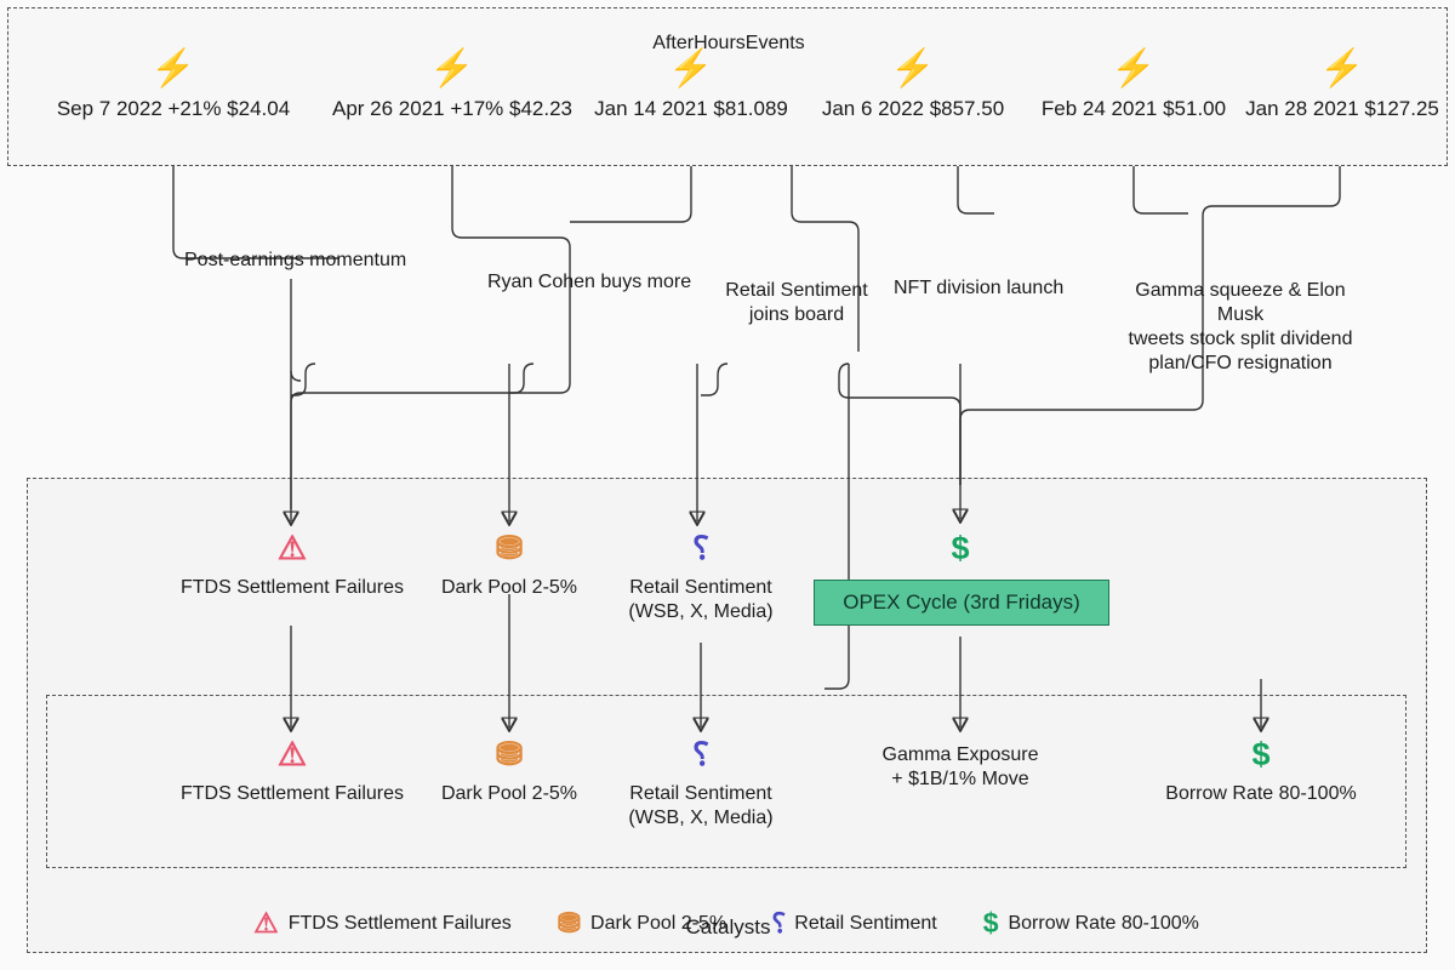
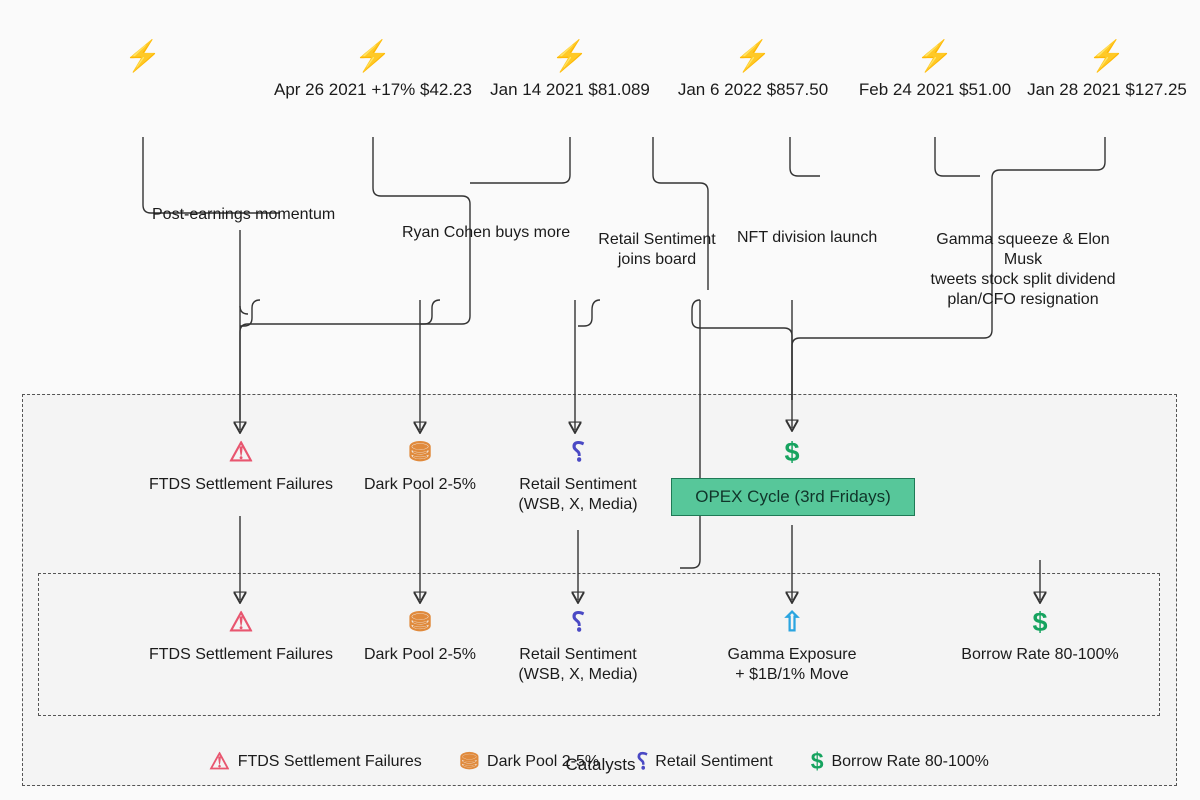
- AfterHoursEvents
  Catalysts
  ⚡
- Sep 7 2022 +21% $24.04
  ⚡
  Apr 26 2021 +17% $42.23
  ⚡
  Jan 14 2021 $81.089
  ⚡
  Jan 6 2022 $857.50
  ⚡
  Feb 24 2021 $51.00
  ⚡
  Jan 28 2021 $127.25
  Post-earnings momentum
  Ryan Cohen buys more
  Retail Sentiment
  joins board
  NFT division launch
  Gamma squeeze & Elon Musk
  tweets stock split dividend
  plan/CFO resignation
  ⚠
  FTDS Settlement Failures
  ⛃
  Dark Pool 2-5%
  ⸮
  Retail Sentiment
  (WSB, X, Media)
  $
  OPEX Cycle (3rd Fridays)
  ⚠
  FTDS Settlement Failures
  ⛃
  Dark Pool 2-5%
  ⸮
  Retail Sentiment
  (WSB, X, Media)
+ ⇧
  Gamma Exposure
  + $1B/1% Move
  $
  Borrow Rate 80-100%
  ⚠
  FTDS Settlement Failures
  ⛃
  Dark Pool 2-5%
  ⸮
  Retail Sentiment
  $
  Borrow Rate 80-100%
